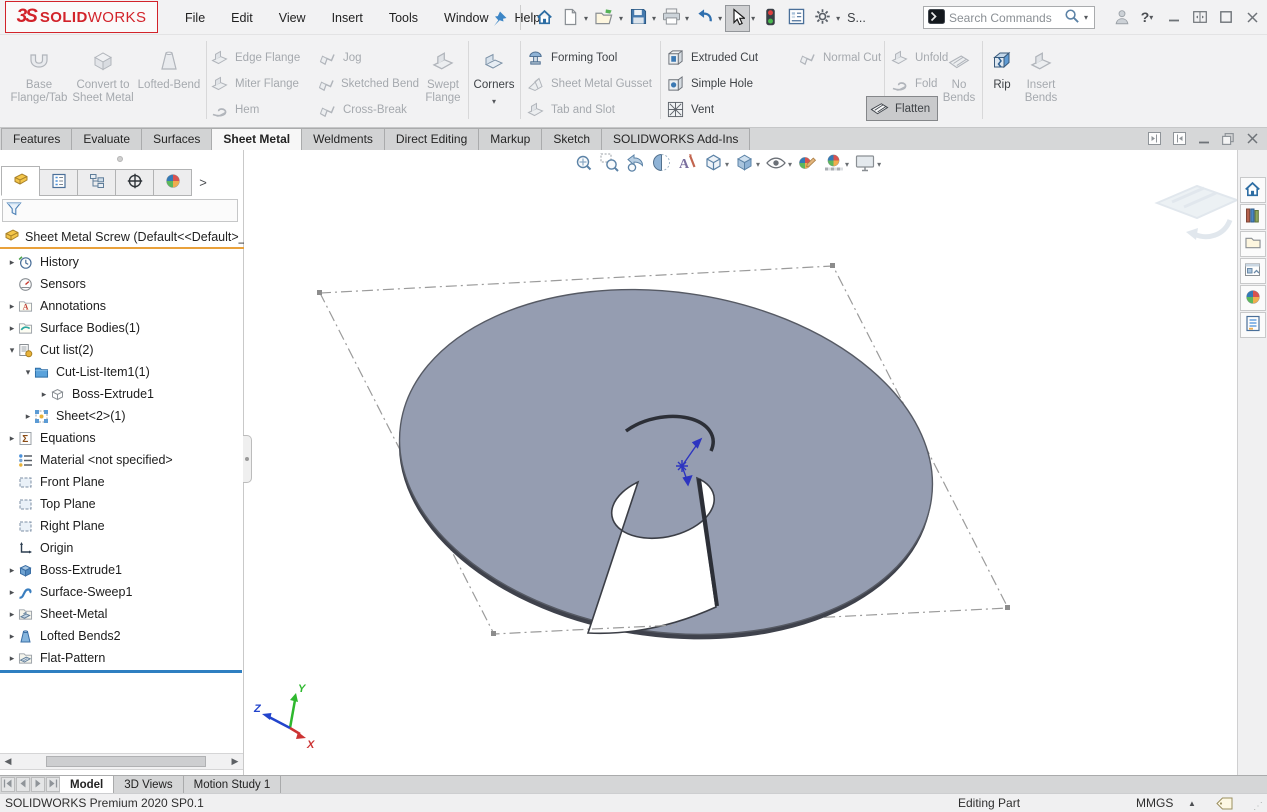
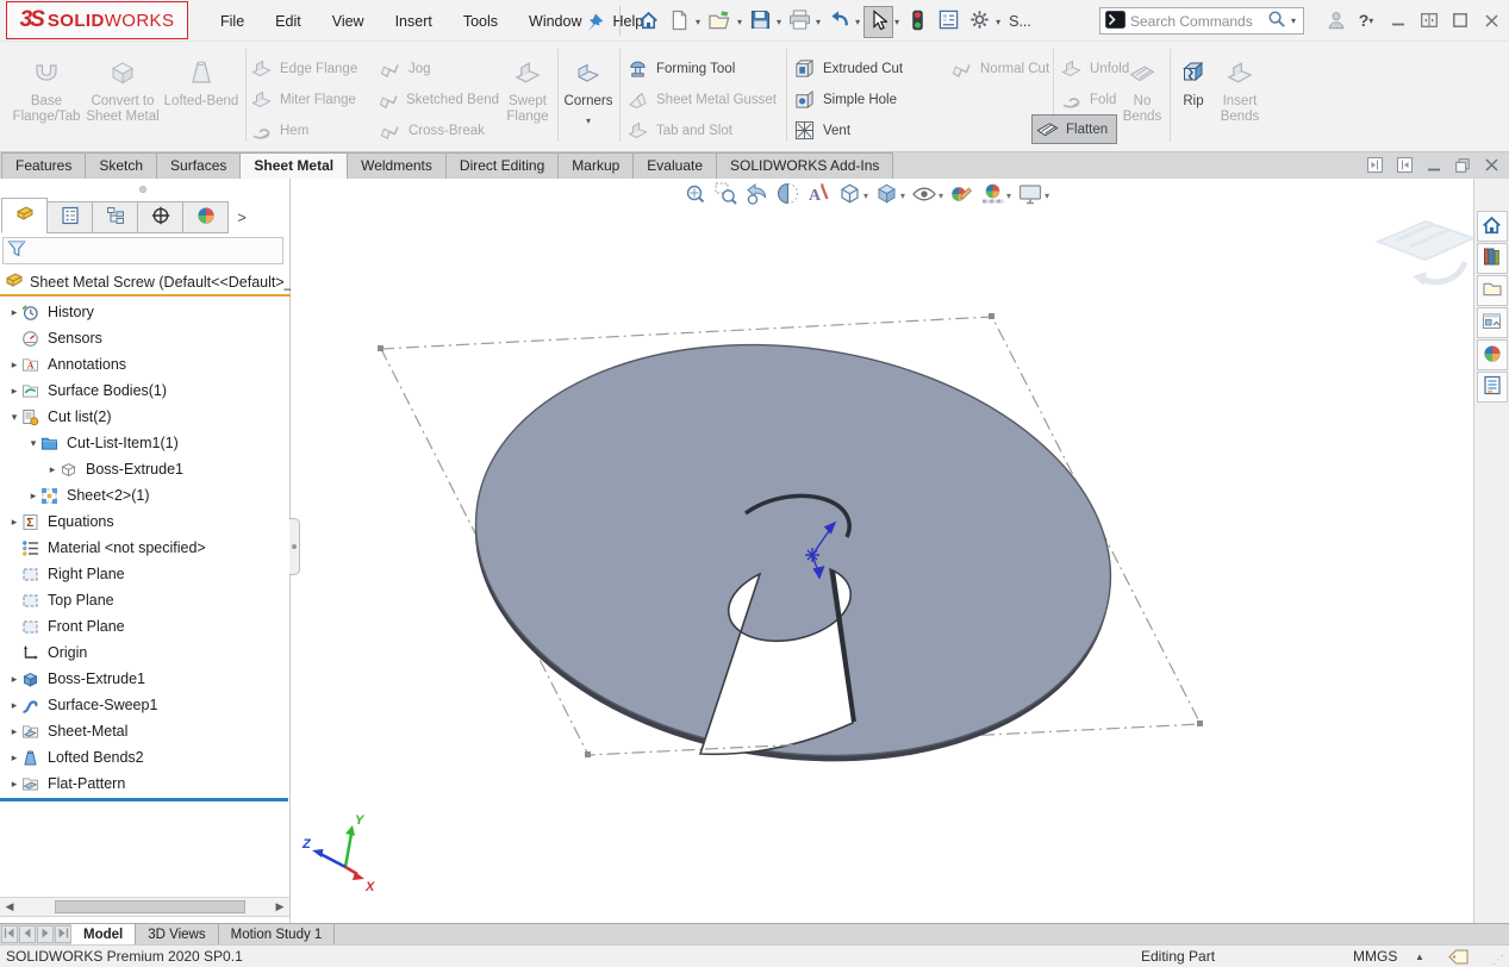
  3S
  SOLIDWORKS
  File
  Edit
  View
  Insert
  Tools
  Window
  elp
  ▾
  ▾
  ▾
  ▾
  ▾
  ▾
  ▾
  S...
  Search Commands
  ▾
  ?
  ▾
  Base Flange/Tab
  Convert to Sheet Metal
  Lofted-Bend
  Edge Flange
  Miter Flange
  Hem
  Jog
  Sketched Bend
  Cross-Break
  Swept Flange
  Corners
  ▾
  Forming Tool
  Sheet Metal Gusset
  Tab and Slot
  Extruded Cut
  Simple Hole
  Vent
  Normal Cut
  Unfold
  Fold
  Flatten
  No Bends
  Rip
  Insert Bends
  Features
- Evaluate
+ Sketch
  Surfaces
  Sheet Metal
  Weldments
  Direct Editing
  Markup
- Sketch
+ Evaluate
  SOLIDWORKS Add-Ins
  >
  Sheet Metal Screw (Default<<Default>_
  ▸
  History
  Sensors
  ▸
  A
  Annotations
  ▸
  Surface Bodies(1)
  ▾
  Cut list(2)
  ▾
  Cut-List-Item1(1)
  ▸
  Boss-Extrude1
  ▸
  Sheet<2>(1)
  ▸
  Σ
  Equations
  Material <not specified>
- Front Plane
+ Right Plane
  Top Plane
- Right Plane
+ Front Plane
  Origin
  ▸
  Boss-Extrude1
  ▸
  Surface-Sweep1
  ▸
  Sheet-Metal
  ▸
  Lofted Bends2
  ▸
  Flat-Pattern
  ◀
  ▶
  A
  ▾
  ▾
  ▾
  ▾
  ▾
  Y
  Z
  X
  Model
  3D Views
  Motion Study 1
  SOLIDWORKS Premium 2020 SP0.1
  Editing Part
  MMGS
  ▲
  ⋰
